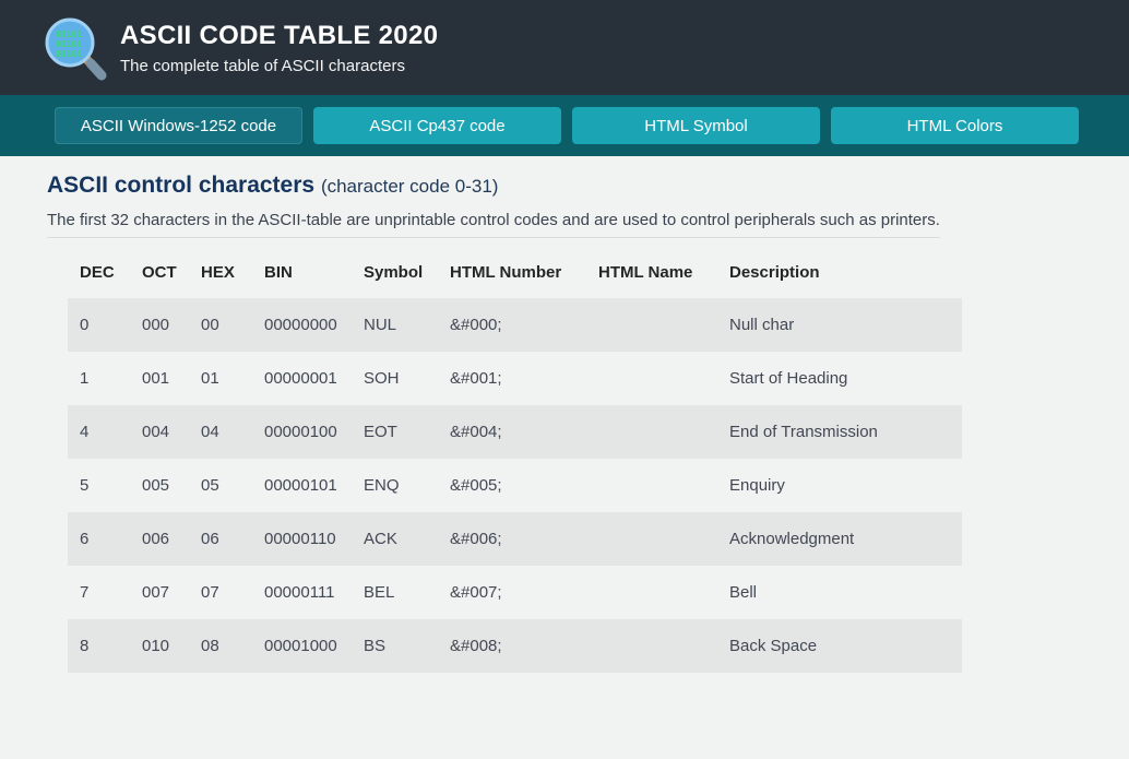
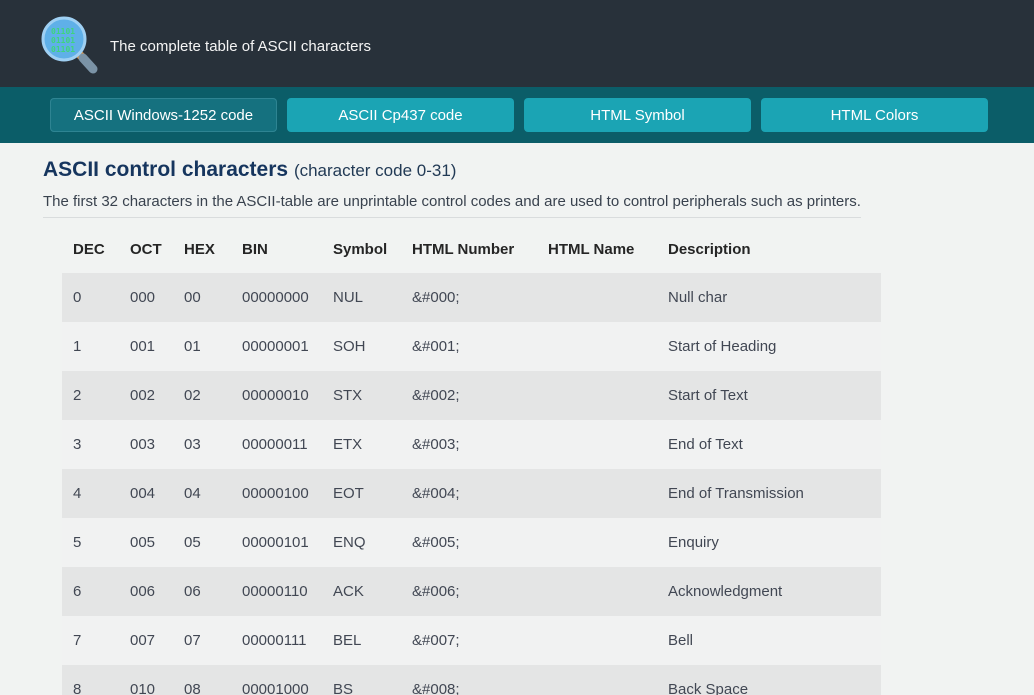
  01101
  01101
  01101
- ASCII CODE TABLE 2020
  The complete table of ASCII characters
  ASCII Windows-1252 code
  ASCII Cp437 code
  HTML Symbol
  HTML Colors
  ASCII control characters (character code 0-31)
  The first 32 characters in the ASCII-table are unprintable control codes and are used to control peripherals such as printers.
  DEC	OCT	HEX	BIN	Symbol	HTML Number	HTML Name	Description
  0	000	00	00000000	NUL	&#000;		Null char
  1	001	01	00000001	SOH	&#001;		Start of Heading
+ 2	002	02	00000010	STX	&#002;		Start of Text
+ 3	003	03	00000011	ETX	&#003;		End of Text
  4	004	04	00000100	EOT	&#004;		End of Transmission
  5	005	05	00000101	ENQ	&#005;		Enquiry
  6	006	06	00000110	ACK	&#006;		Acknowledgment
  7	007	07	00000111	BEL	&#007;		Bell
  8	010	08	00001000	BS	&#008;		Back Space
